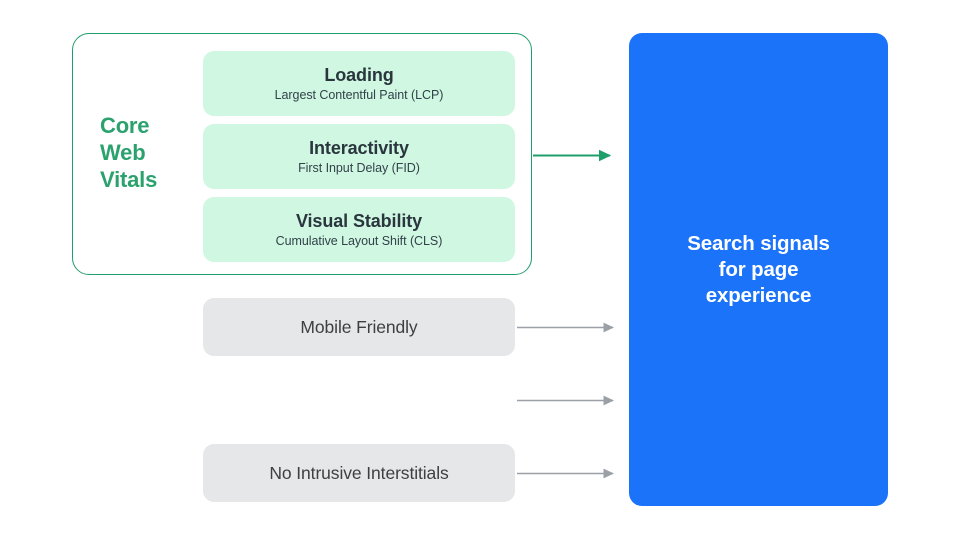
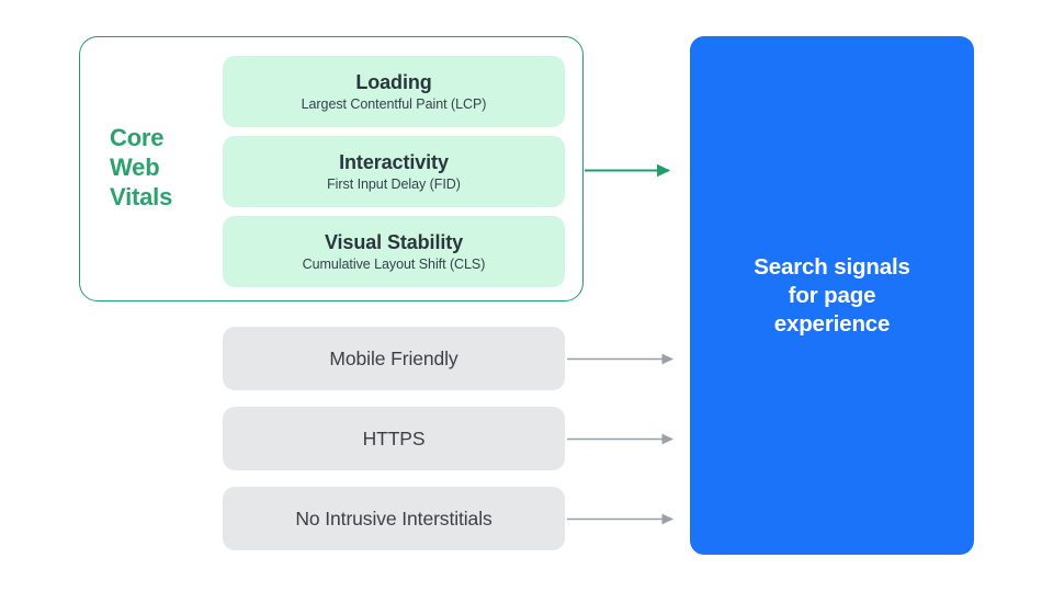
  Core
  Web
  Vitals
  Loading
  Largest Contentful Paint (LCP)
  Interactivity
  First Input Delay (FID)
  Visual Stability
  Cumulative Layout Shift (CLS)
  Mobile Friendly
+ HTTPS
  No Intrusive Interstitials
  Search signals
  for page
  experience
